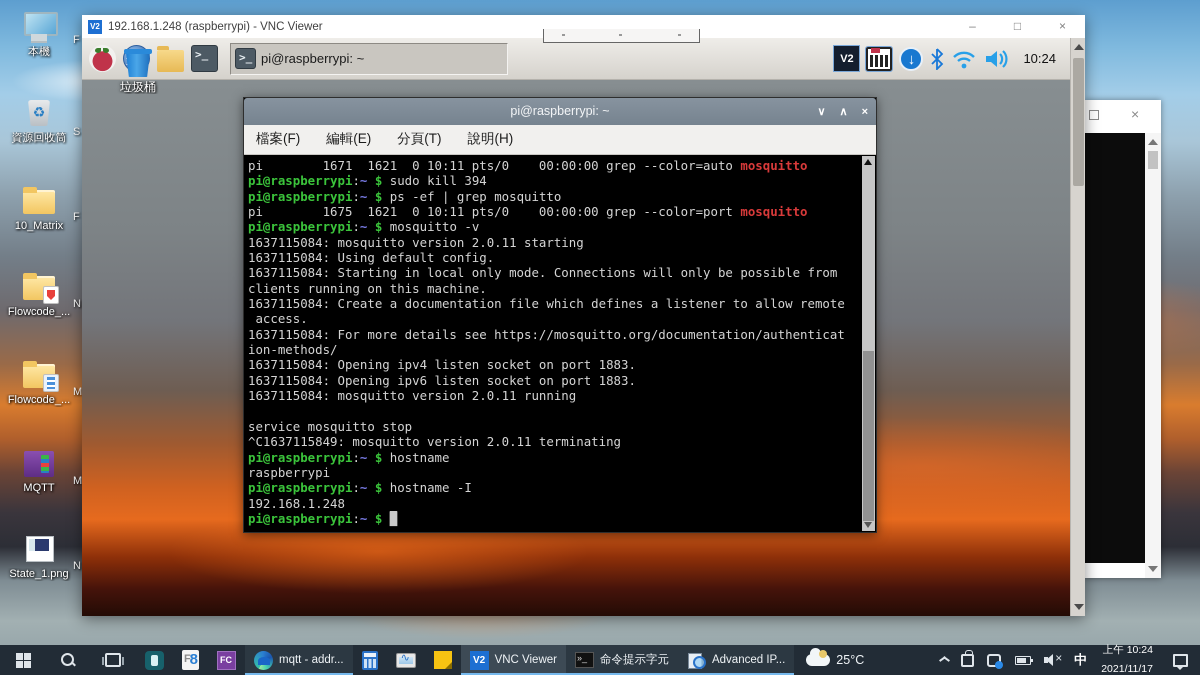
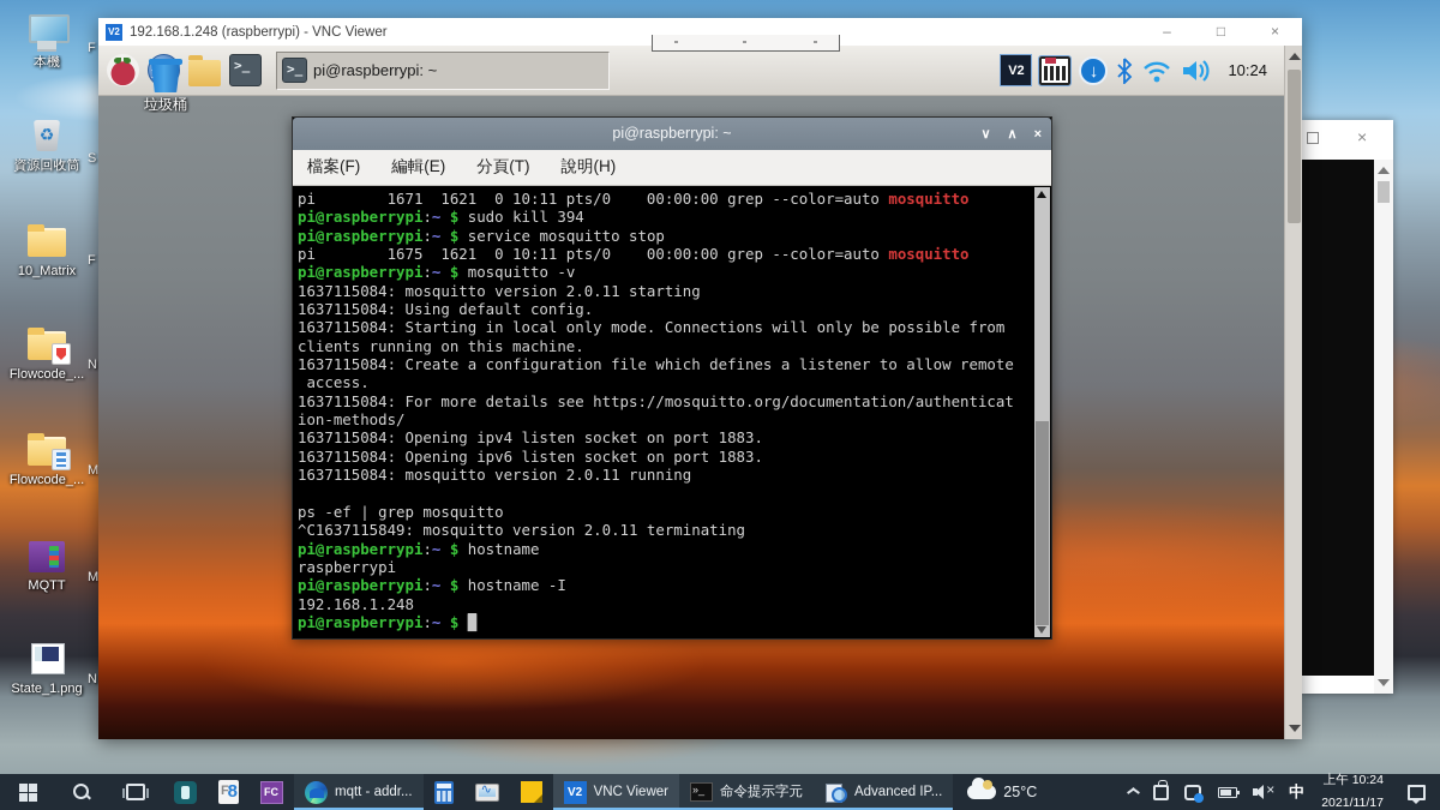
  本機
  資源回收筒
  10_Matrix
  Flowcode_...
  Flowcode_...
  MQTT
  State_1.png
  F
  S
  F
  N
  M
  M
  N
  ×
  V2
  192.168.1.248 (raspberrypi) - VNC Viewer
  –
  □
  ×
  pi@raspberrypi: ~
  V2
  ↓
  10:24
  垃圾桶
  pi@raspberrypi: ~
  ∨
  ∧
  ×
  檔案(F)
  編輯(E)
  分頁(T)
  說明(H)
  pi 1671 1621 0 10:11 pts/0 00:00:00 grep --color=auto mosquitto
  pi@raspberrypi:~ $ sudo kill 394
- pi@raspberrypi:~ $ ps -ef | grep mosquitto
+ pi@raspberrypi:~ $ service mosquitto stop
- pi 1675 1621 0 10:11 pts/0 00:00:00 grep --color=port mosquitto
+ pi 1675 1621 0 10:11 pts/0 00:00:00 grep --color=auto mosquitto
  pi@raspberrypi:~ $ mosquitto -v
  1637115084: mosquitto version 2.0.11 starting
  1637115084: Using default config.
  1637115084: Starting in local only mode. Connections will only be possible from
  clients running on this machine.
- 1637115084: Create a documentation file which defines a listener to allow remote
+ 1637115084: Create a configuration file which defines a listener to allow remote
  access.
  1637115084: For more details see https://mosquitto.org/documentation/authenticat
  ion-methods/
  1637115084: Opening ipv4 listen socket on port 1883.
  1637115084: Opening ipv6 listen socket on port 1883.
  1637115084: mosquitto version 2.0.11 running
- service mosquitto stop
+ ps -ef | grep mosquitto
  ^C1637115849: mosquitto version 2.0.11 terminating
  pi@raspberrypi:~ $ hostname
  raspberrypi
  pi@raspberrypi:~ $ hostname -I
  192.168.1.248
  pi@raspberrypi:~ $ █
  mqtt - addr...
  V2
  VNC Viewer
  命令提示字元
  Advanced IP...
  25°C
  中
  上午 10:24
  2021/11/17
